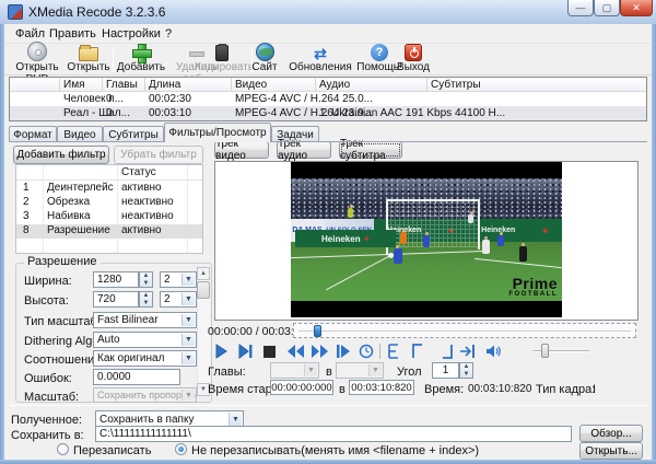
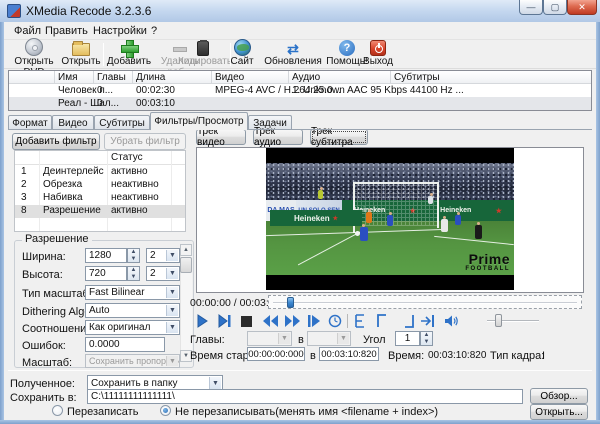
  XMedia Recode 3.2.3.6
  —
  ▢
  ✕
  Файл
  Править
  Настройки
  ?
  Открыть
  Открыть
  Добавить
  Кодироват
  Сайт
  ⇄
  Обновления
  ?
  Помощь!
  Выход
  Имя
  Главы
  Длина
  Видео
  Аудио
  Субтитры
  Человек п...
  0
  00:02:30
  MPEG-4 AVC / H.264 25.0...
+ 1. Unknown AAC 95 Kbps 44100 Hz ...
  Реал - Шал...
  0
  00:03:10
- MPEG-4 AVC / H.264 23.9...
- 1. Ukrainian AAC 191 Kbps 44100 H...
  Формат
  Видео
  Субтитры
  Фильтры/Просмотр
  Задачи
  Добавить фильтр
  Убрать фильтр
  Статус
  1
  Деинтерлейс
  активно
  2
  Обрезка
  неактивно
  3
  Набивка
  неактивно
  8
  Разрешение
  активно
  Разрешение
  Ширина:
  1280
  2
  Высота:
  720
  2
  Тип масшта
  Fast Bilinear
  Auto
  Соотношени
  Как оригинал
  Ошибок:
  0.0000
  Масштаб:
  Сохранить пропори
  Трек видео
  Трек аудио
  Трек субтитра
  Heineken
  Prime
  00:00:00 / 00:03
  Главы:
  в
  Угол
  1
  Время стар
  00:00:00:000
  в
  00:03:10:820
  Время:
  00:03:10:820
  Тип кадра:
  I
  Полученное:
  Сохранить в папку
  Сохранить в:
  C:\11111111111111\
  Обзор...
  Перезаписать
  Не перезаписывать(менять имя <filename + index>)
  Открыть...
